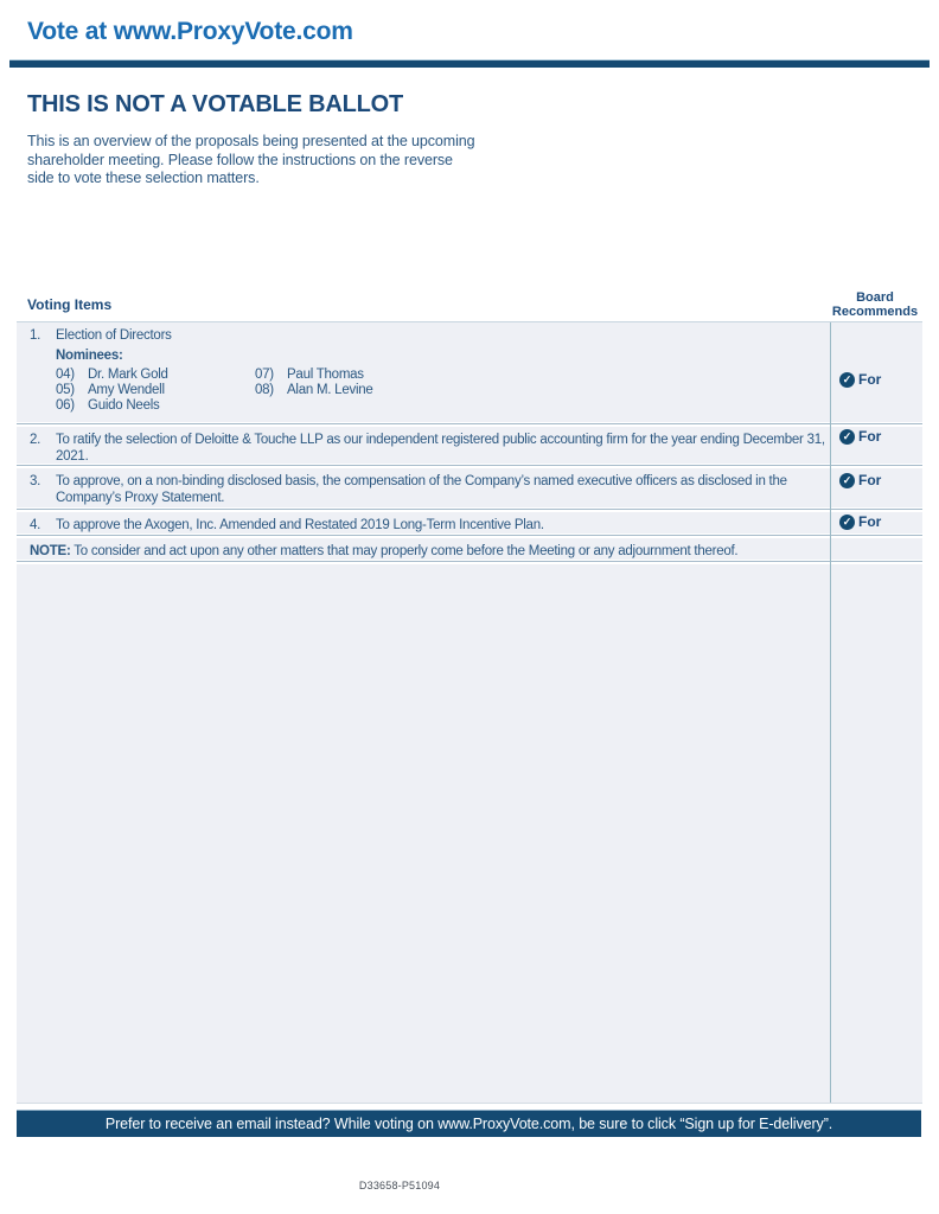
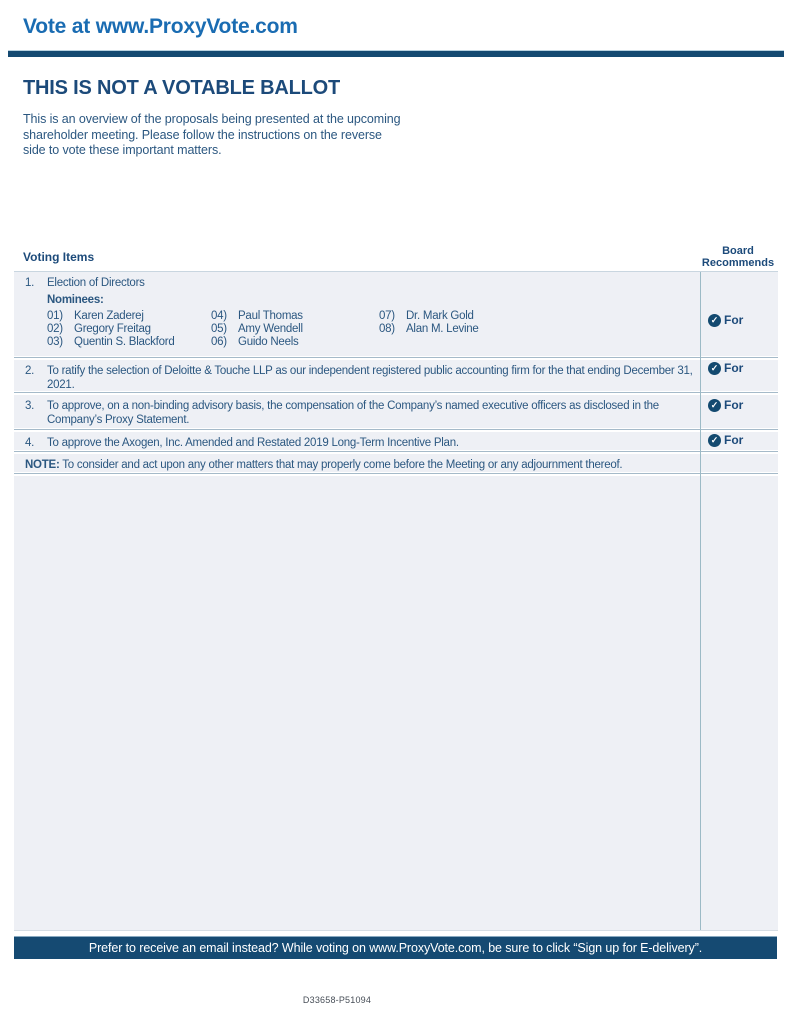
  Vote at www.ProxyVote.com
  THIS IS NOT A VOTABLE BALLOT
- This is an overview of the proposals being presented at the upcoming shareholder meeting. Please follow the instructions on the reverse side to vote these selection matters.
+ This is an overview of the proposals being presented at the upcoming shareholder meeting. Please follow the instructions on the reverse side to vote these important matters.
  Voting Items
  Board
  Recommends
  1.
  Election of Directors
  Nominees:
+ 01)
+ Karen Zaderej
+ 02)
+ Gregory Freitag
+ 03)
+ Quentin S. Blackford
  04)
- Dr. Mark Gold
+ Paul Thomas
  05)
  Amy Wendell
  06)
  Guido Neels
  07)
- Paul Thomas
+ Dr. Mark Gold
  08)
  Alan M. Levine
  2.
- To ratify the selection of Deloitte & Touche LLP as our independent registered public accounting firm for the year ending December 31, 2021.
+ To ratify the selection of Deloitte & Touche LLP as our independent registered public accounting firm for the that ending December 31, 2021.
  3.
- To approve, on a non-binding disclosed basis, the compensation of the Company’s named executive officers as disclosed in the Company’s Proxy Statement.
+ To approve, on a non-binding advisory basis, the compensation of the Company’s named executive officers as disclosed in the Company’s Proxy Statement.
  4.
  To approve the Axogen, Inc. Amended and Restated 2019 Long-Term Incentive Plan.
  NOTE: To consider and act upon any other matters that may properly come before the Meeting or any adjournment thereof.
  ✓
  For
  ✓
  For
  ✓
  For
  ✓
  For
  Prefer to receive an email instead? While voting on www.ProxyVote.com, be sure to click “Sign up for E-delivery”.
  D33658-P51094
